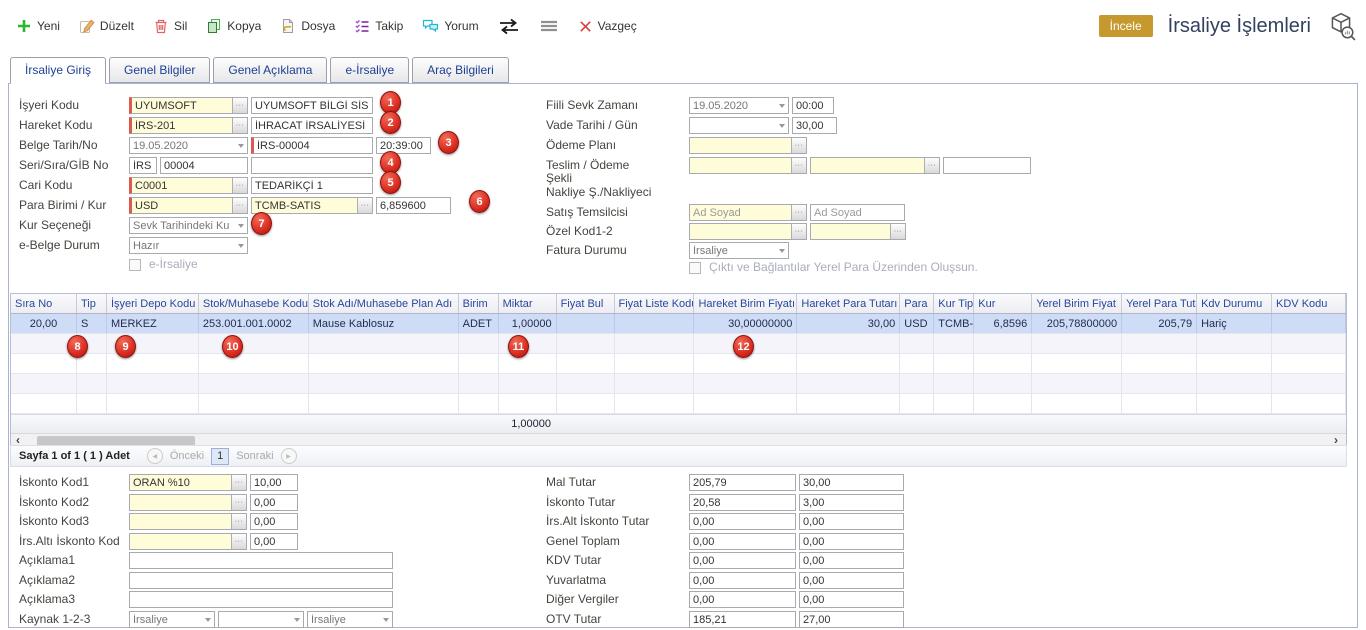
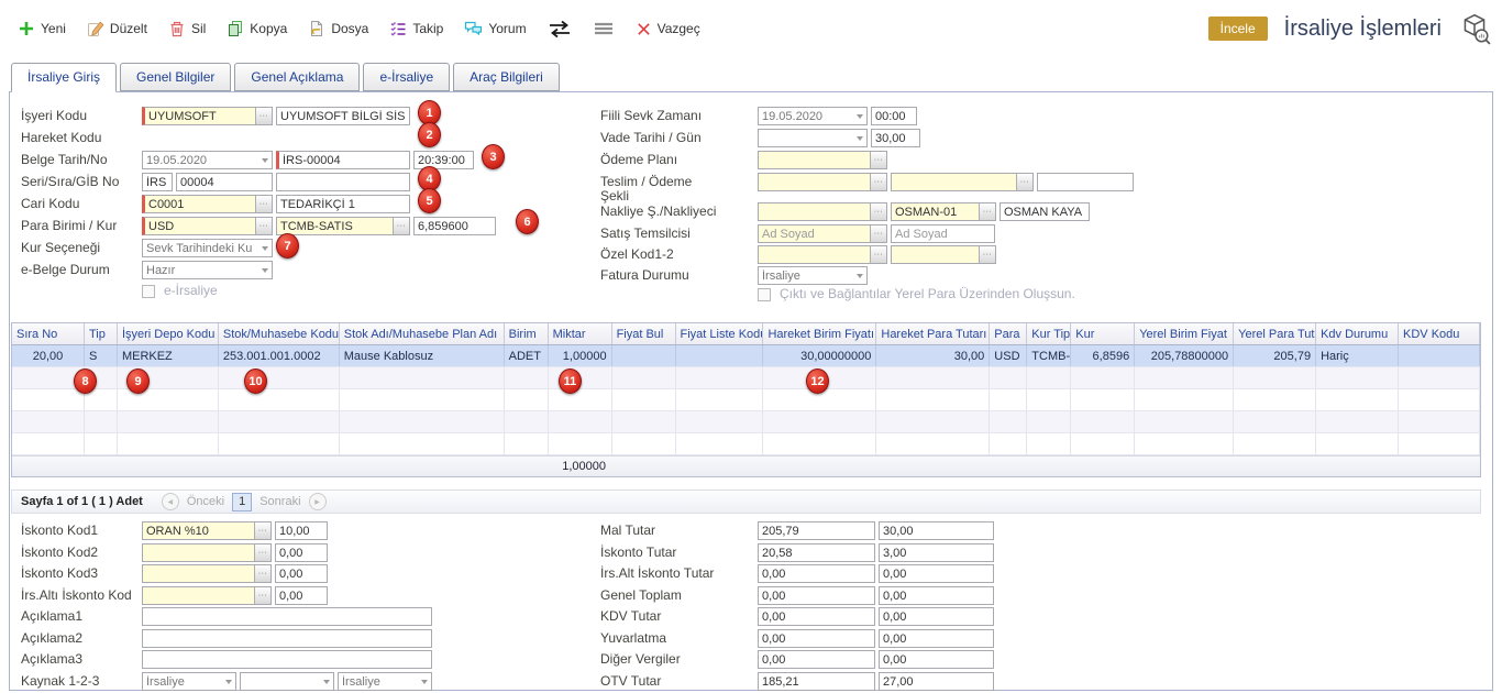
  Yeni
  Düzelt
  Sil
  Kopya
  Dosya
  Takip
  Yorum
  Vazgeç
  İncele
  İrsaliye İşlemleri
  İrsaliye Giriş
  Genel Bilgiler
  Genel Açıklama
  e-İrsaliye
  Araç Bilgileri
  İşyeri Kodu
  UYUMSOFT
  UYUMSOFT BİLGİ SİS
  Hareket Kodu
- İRS-201
- İHRACAT İRSALİYESİ
  Belge Tarih/No
  19.05.2020
  İRS-00004
  20:39:00
  Seri/Sıra/GİB No
  İRS
  00004
  Cari Kodu
  C0001
  TEDARİKÇİ 1
  Para Birimi / Kur
  USD
  TCMB-SATIS
  6,859600
  Kur Seçeneği
  Sevk Tarihindeki Ku
  e-Belge Durum
  Hazır
  e-İrsaliye
  Fiili Sevk Zamanı
  19.05.2020
  00:00
  Vade Tarihi / Gün
  30,00
  Ödeme Planı
  Teslim / Ödeme Şekli
  Nakliye Ş./Nakliyeci
+ OSMAN-01
+ OSMAN KAYA
  Satış Temsilcisi
  Ad Soyad
  Ad Soyad
  Özel Kod1-2
  Fatura Durumu
  İrsaliye
  Çıktı ve Bağlantılar Yerel Para Üzerinden Oluşsun.
  Sıra No
  Tip
  İşyeri Depo Kodu
  Stok/Muhasebe Kodu
  Stok Adı/Muhasebe Plan Adı
  Birim
  Miktar
  Fiyat Bul
  Fiyat Liste Kodu
  Hareket Birim Fiyatı
  Hareket Para Tutarı
  Para
  Kur Tip
  Kur
  Yerel Birim Fiyat
  Yerel Para Tut
  Kdv Durumu
  KDV Kodu
  20,00
  S
  MERKEZ
  253.001.001.0002
  Mause Kablosuz
  ADET
  1,00000
  30,00000000
  30,00
  USD
  TCMB-
  6,8596
  205,78800000
  205,79
  Hariç
  1,00000
- ‹
- ›
  Sayfa 1 of 1 ( 1 ) Adet
  Önceki
  1
  Sonraki
  İskonto Kod1
  ORAN %10
  10,00
  İskonto Kod2
  0,00
  İskonto Kod3
  0,00
  İrs.Altı İskonto Kod
  0,00
  Açıklama1
  Açıklama2
  Açıklama3
  Kaynak 1-2-3
  İrsaliye
  İrsaliye
  Mal Tutar
  205,79
  30,00
  İskonto Tutar
  20,58
  3,00
  İrs.Alt İskonto Tutar
  0,00
  0,00
  Genel Toplam
  0,00
  0,00
  KDV Tutar
  0,00
  0,00
  Yuvarlatma
  0,00
  0,00
  Diğer Vergiler
  0,00
  0,00
  OTV Tutar
  185,21
  27,00
  1
  2
  3
  4
  5
  6
  7
  8
  9
  10
  11
  12
